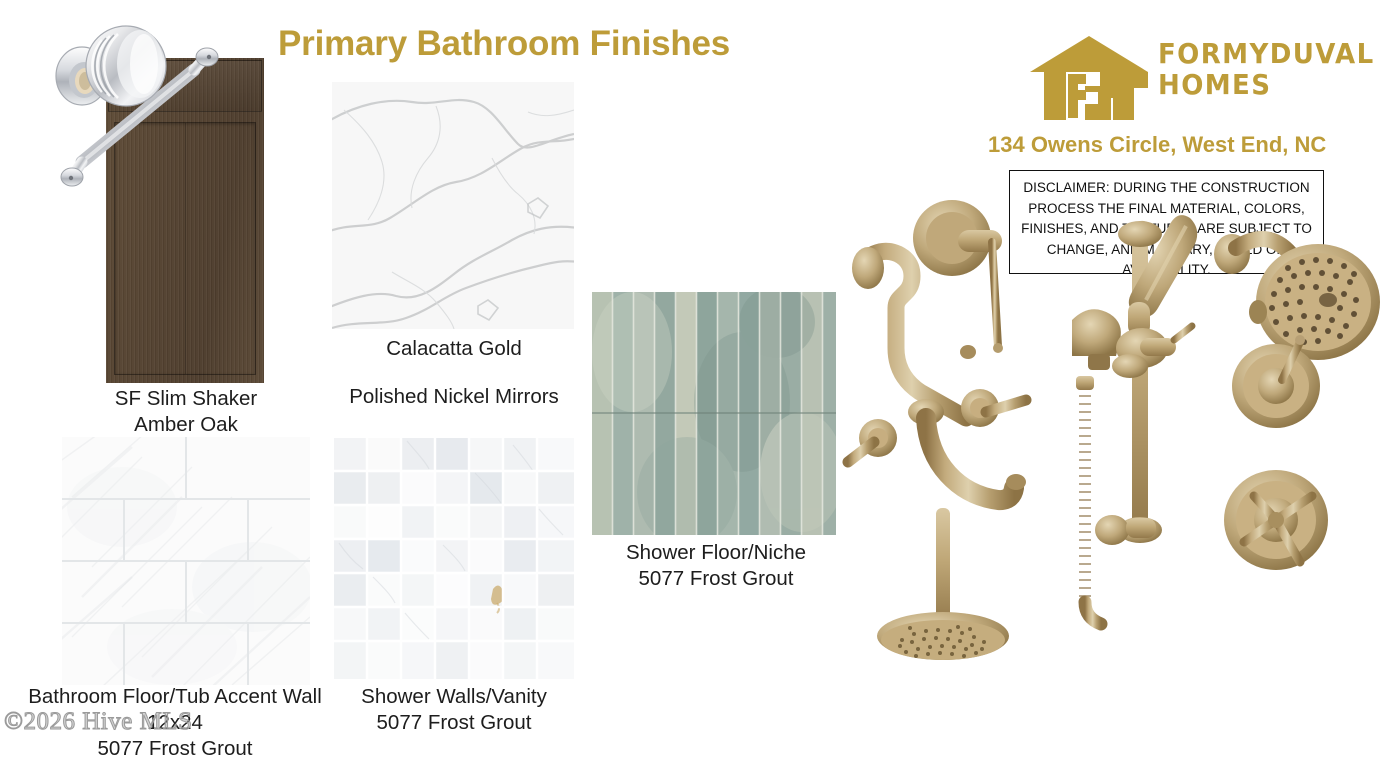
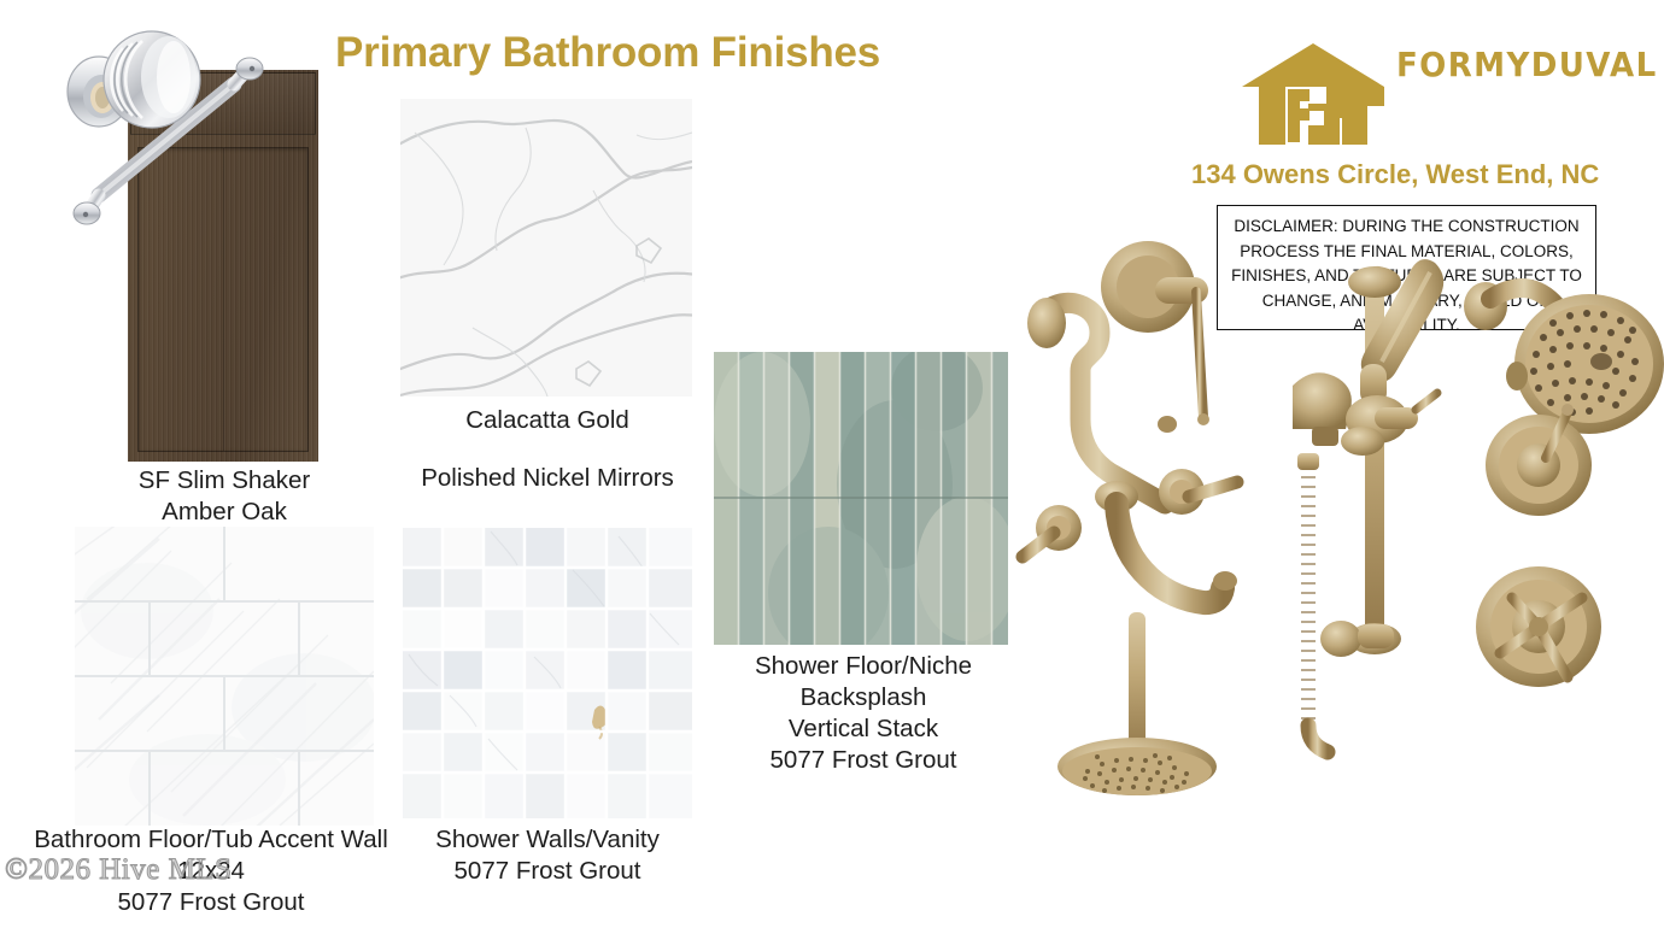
  Primary Bathroom Finishes
  FORMYDUVAL
- HOMES
  134 Owens Circle, West End, NC
  DISCLAIMER: DURING THE CONSTRUCTION PROCESS THE FINAL MATERIAL, COLORS, FINISHES, ANDU ARE SUBJECT TO CHANGE, AN MRY,D O ALITY.
  SF Slim Shaker
  Amber Oak
  Calacatta Gold
  Polished Nickel Mirrors
  Shower Floor/Niche
+ Backsplash
+ Vertical Stack
  5077 Frost Grout
  Bathroom Floor/Tub Accent Wall
  12x24
  5077 Frost Grout
  Shower Walls/Vanity
  5077 Frost Grout
  ©2026 Hive MLS
